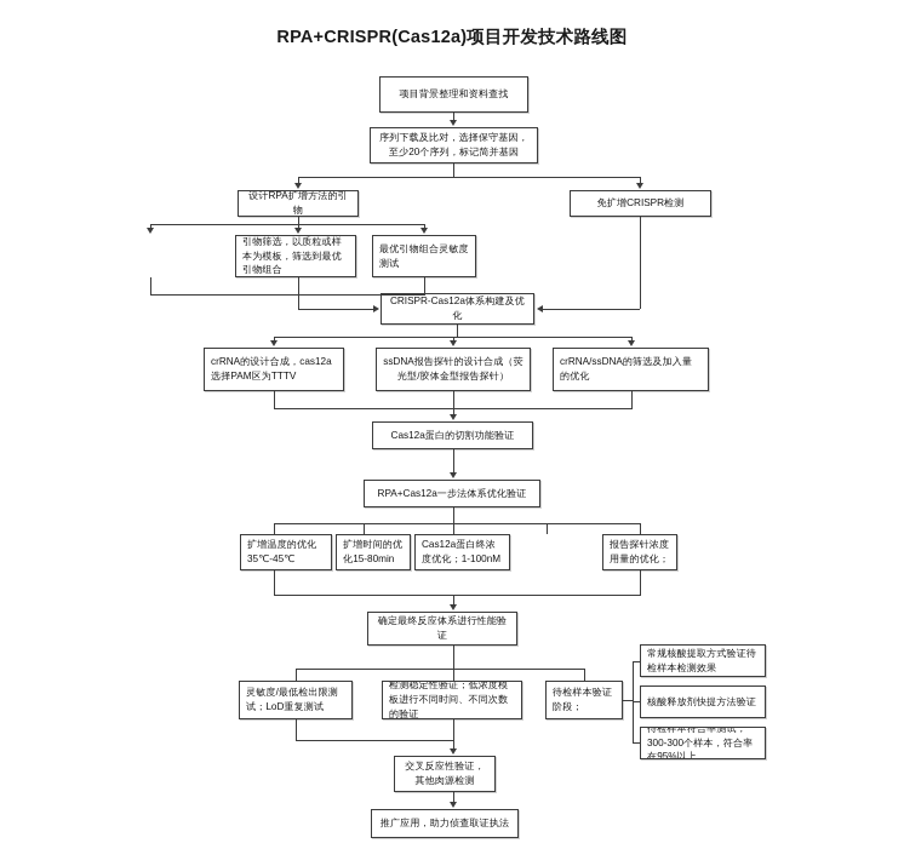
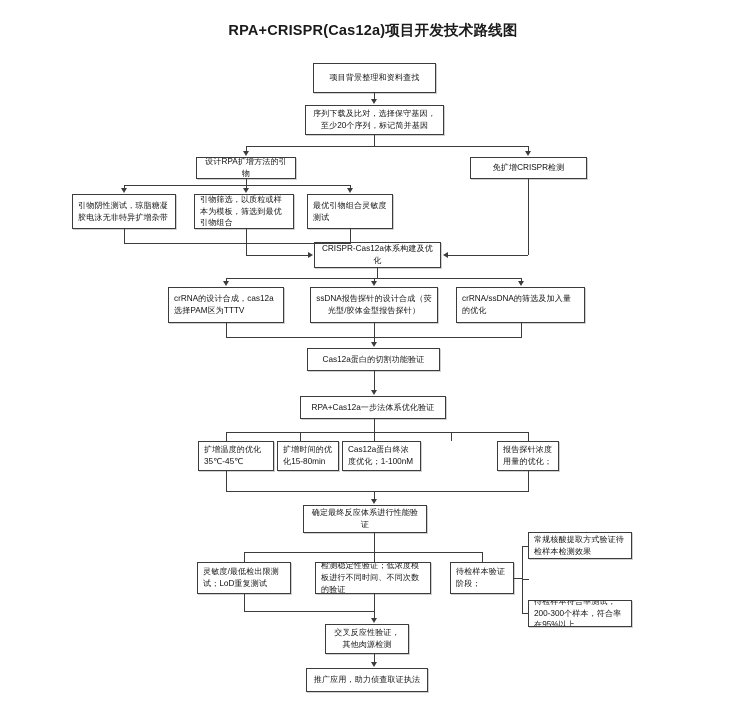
  RPA+CRISPR(Cas12a)项目开发技术路线图
  项目背景整理和资料查找
  序列下载及比对，选择保守基因，至少20个序列，标记简并基因
  设计RPA扩增方法的引物
  免扩增CRISPR检测
+ 引物阴性测试，琼脂糖凝胶电泳无非特异扩增杂带
  引物筛选，以质粒或样本为模板，筛选到最优引物组合
  最优引物组合灵敏度测试
  CRISPR-Cas12a体系构建及优化
  crRNA的设计合成，cas12a选择PAM区为TTTV
  ssDNA报告探针的设计合成（荧光型/胶体金型报告探针）
  crRNA/ssDNA的筛选及加入量的优化
  Cas12a蛋白的切割功能验证
  RPA+Cas12a一步法体系优化验证
  扩增温度的优化35℃-45℃
  扩增时间的优化15-80min
  Cas12a蛋白终浓度优化；1-100nM
  报告探针浓度用量的优化；
  确定最终反应体系进行性能验证
  灵敏度/最低检出限测试；LoD重复测试
  检测稳定性验证；低浓度模板进行不同时间、不同次数的验证
  待检样本验证阶段；
  常规核酸提取方式验证待检样本检测效果
- 核酸释放剂快提方法验证
- 待检样本符合率测试，300-300个样本，符合率在95%以上
+ 待检样本符合率测试，200-300个样本，符合率在95%以上
  交叉反应性验证，其他肉源检测
  推广应用，助力侦查取证执法
